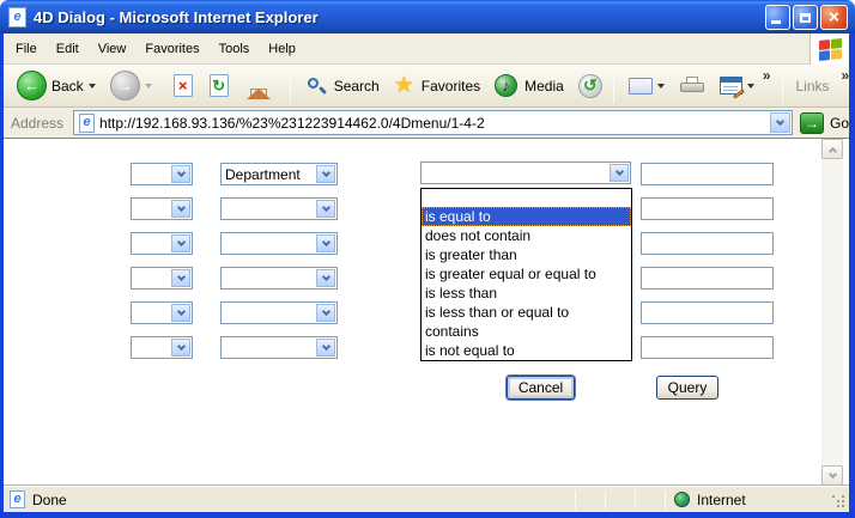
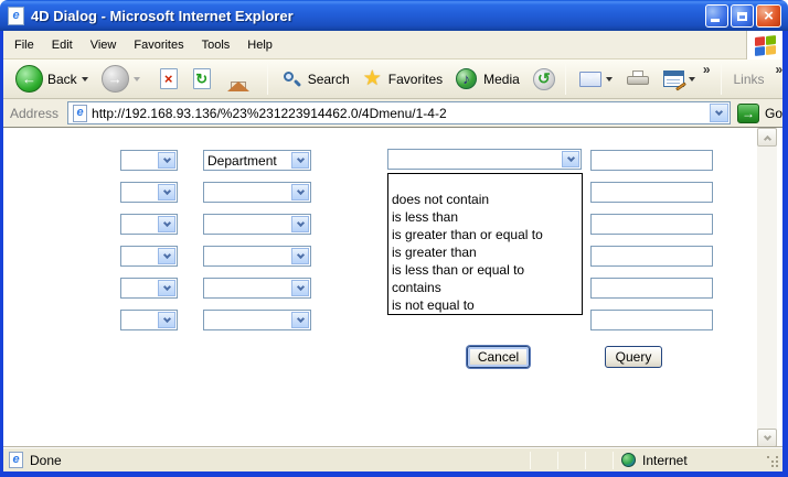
  e
  4D Dialog - Microsoft Internet Explorer
  ×
  File
  Edit
  View
  Favorites
  Tools
  Help
  ←
  Back
  →
  ×
  ↻
  Search
  ★
  Favorites
  ♪
  Media
  ↺
  »
  Links
  »
  Address
  e
  http://192.168.93.136/%23%231223914462.0/4Dmenu/1-4-2
  →
  Go
  Department
- is equal to
  does not contain
- is greater than
+ is less than
- is greater equal or equal to
+ is greater than or equal to
- is less than
+ is greater than
  is less than or equal to
  contains
  is not equal to
  Cancel
  Query
  e
  Done
  Internet
